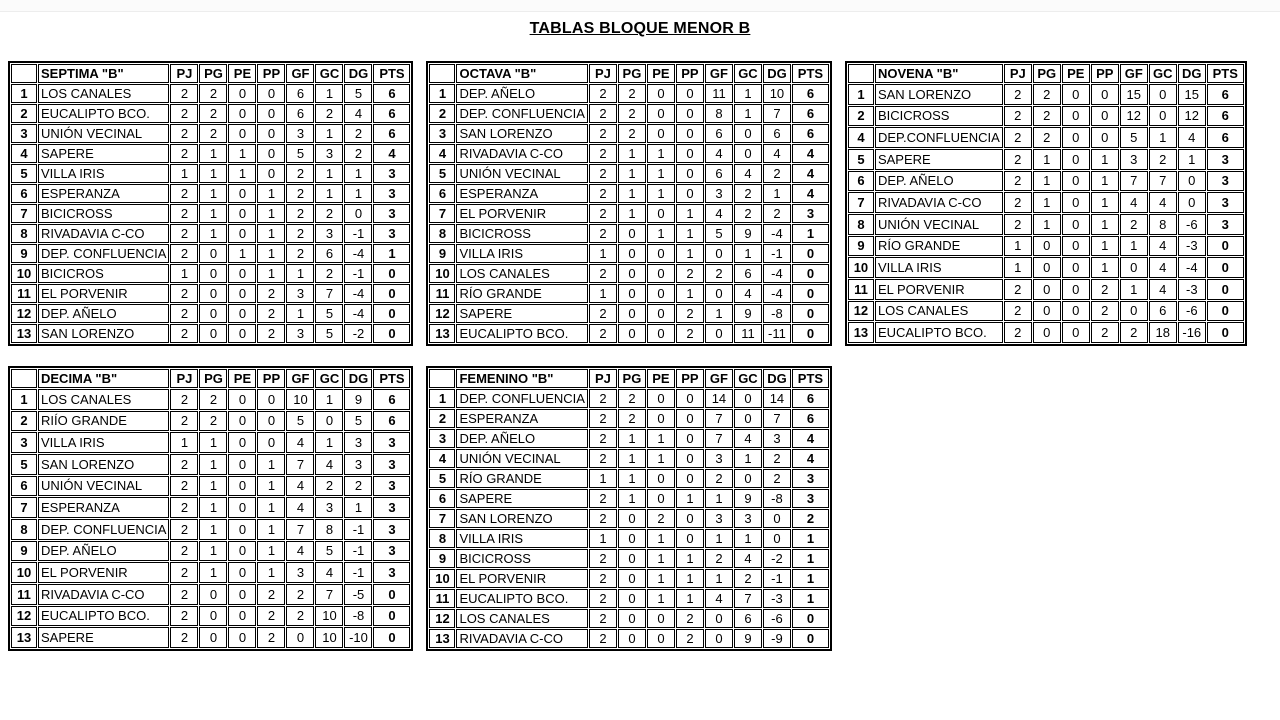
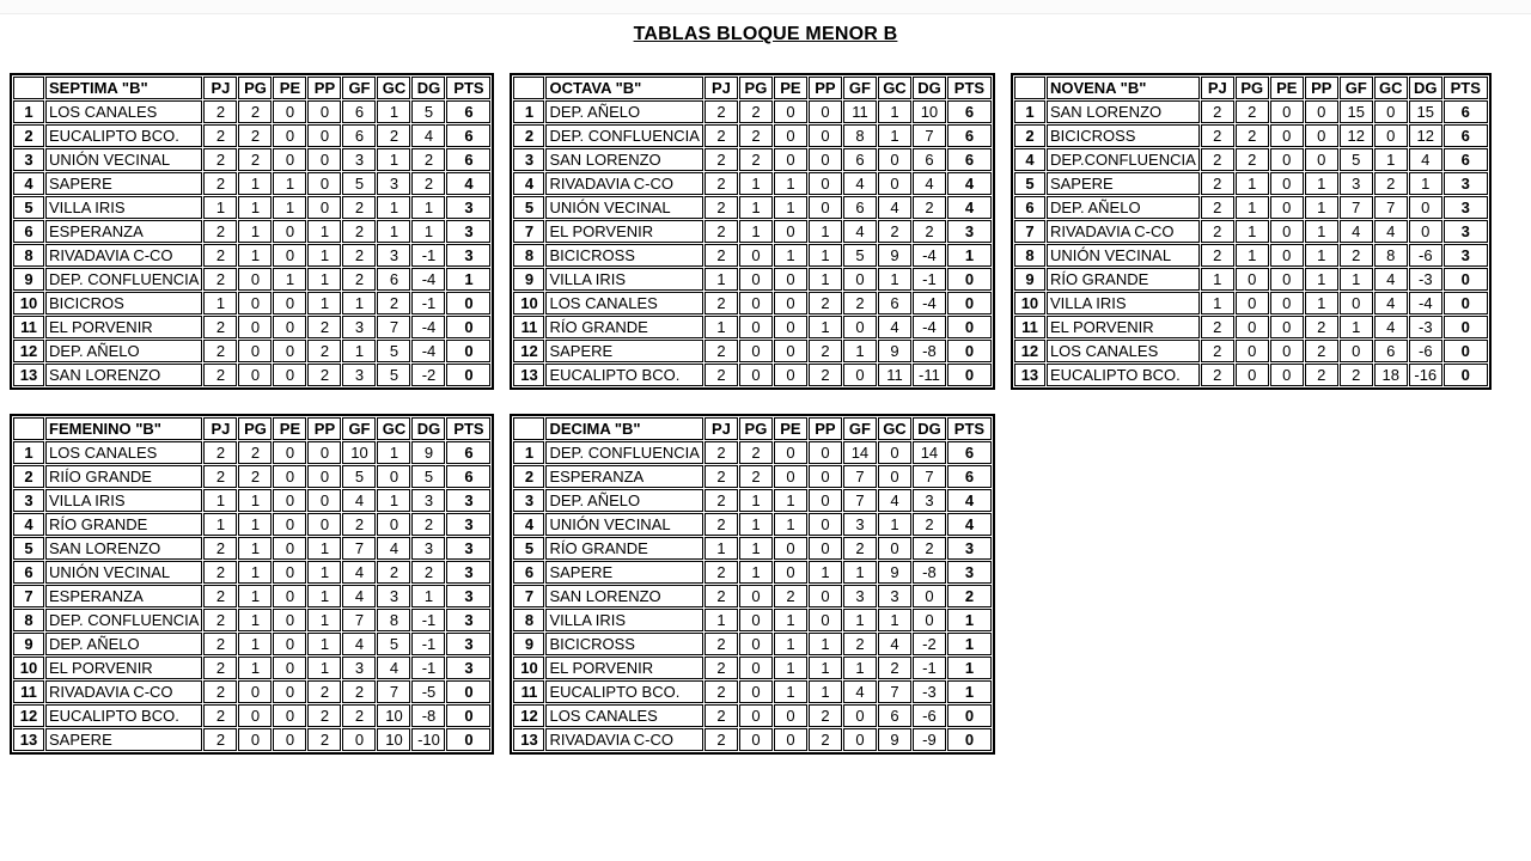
  TABLAS BLOQUE MENOR B
  	SEPTIMA "B"	PJ	PG	PE	PP	GF	GC	DG	PTS
  1	LOS CANALES	2	2	0	0	6	1	5	6
  2	EUCALIPTO BCO.	2	2	0	0	6	2	4	6
  3	UNIÓN VECINAL	2	2	0	0	3	1	2	6
  4	SAPERE	2	1	1	0	5	3	2	4
  5	VILLA IRIS	1	1	1	0	2	1	1	3
  6	ESPERANZA	2	1	0	1	2	1	1	3
- 7	BICICROSS	2	1	0	1	2	2	0	3
  8	RIVADAVIA C-CO	2	1	0	1	2	3	-1	3
  9	DEP. CONFLUENCIA	2	0	1	1	2	6	-4	1
  10	BICICROS	1	0	0	1	1	2	-1	0
  11	EL PORVENIR	2	0	0	2	3	7	-4	0
  12	DEP. AÑELO	2	0	0	2	1	5	-4	0
  13	SAN LORENZO	2	0	0	2	3	5	-2	0
  	OCTAVA "B"	PJ	PG	PE	PP	GF	GC	DG	PTS
  1	DEP. AÑELO	2	2	0	0	11	1	10	6
  2	DEP. CONFLUENCIA	2	2	0	0	8	1	7	6
  3	SAN LORENZO	2	2	0	0	6	0	6	6
  4	RIVADAVIA C-CO	2	1	1	0	4	0	4	4
  5	UNIÓN VECINAL	2	1	1	0	6	4	2	4
- 6	ESPERANZA	2	1	1	0	3	2	1	4
  7	EL PORVENIR	2	1	0	1	4	2	2	3
  8	BICICROSS	2	0	1	1	5	9	-4	1
  9	VILLA IRIS	1	0	0	1	0	1	-1	0
  10	LOS CANALES	2	0	0	2	2	6	-4	0
  11	RÍO GRANDE	1	0	0	1	0	4	-4	0
  12	SAPERE	2	0	0	2	1	9	-8	0
  13	EUCALIPTO BCO.	2	0	0	2	0	11	-11	0
  	NOVENA "B"	PJ	PG	PE	PP	GF	GC	DG	PTS
  1	SAN LORENZO	2	2	0	0	15	0	15	6
  2	BICICROSS	2	2	0	0	12	0	12	6
  4	DEP.CONFLUENCIA	2	2	0	0	5	1	4	6
  5	SAPERE	2	1	0	1	3	2	1	3
  6	DEP. AÑELO	2	1	0	1	7	7	0	3
  7	RIVADAVIA C-CO	2	1	0	1	4	4	0	3
  8	UNIÓN VECINAL	2	1	0	1	2	8	-6	3
  9	RÍO GRANDE	1	0	0	1	1	4	-3	0
  10	VILLA IRIS	1	0	0	1	0	4	-4	0
  11	EL PORVENIR	2	0	0	2	1	4	-3	0
  12	LOS CANALES	2	0	0	2	0	6	-6	0
  13	EUCALIPTO BCO.	2	0	0	2	2	18	-16	0
- 	DECIMA "B"	PJ	PG	PE	PP	GF	GC	DG	PTS
+ 	FEMENINO "B"	PJ	PG	PE	PP	GF	GC	DG	PTS
  1	LOS CANALES	2	2	0	0	10	1	9	6
  2	RIÍO GRANDE	2	2	0	0	5	0	5	6
  3	VILLA IRIS	1	1	0	0	4	1	3	3
+ 4	RÍO GRANDE	1	1	0	0	2	0	2	3
  5	SAN LORENZO	2	1	0	1	7	4	3	3
  6	UNIÓN VECINAL	2	1	0	1	4	2	2	3
  7	ESPERANZA	2	1	0	1	4	3	1	3
  8	DEP. CONFLUENCIA	2	1	0	1	7	8	-1	3
  9	DEP. AÑELO	2	1	0	1	4	5	-1	3
  10	EL PORVENIR	2	1	0	1	3	4	-1	3
  11	RIVADAVIA C-CO	2	0	0	2	2	7	-5	0
  12	EUCALIPTO BCO.	2	0	0	2	2	10	-8	0
  13	SAPERE	2	0	0	2	0	10	-10	0
- 	FEMENINO "B"	PJ	PG	PE	PP	GF	GC	DG	PTS
+ 	DECIMA "B"	PJ	PG	PE	PP	GF	GC	DG	PTS
  1	DEP. CONFLUENCIA	2	2	0	0	14	0	14	6
  2	ESPERANZA	2	2	0	0	7	0	7	6
  3	DEP. AÑELO	2	1	1	0	7	4	3	4
  4	UNIÓN VECINAL	2	1	1	0	3	1	2	4
  5	RÍO GRANDE	1	1	0	0	2	0	2	3
  6	SAPERE	2	1	0	1	1	9	-8	3
  7	SAN LORENZO	2	0	2	0	3	3	0	2
  8	VILLA IRIS	1	0	1	0	1	1	0	1
  9	BICICROSS	2	0	1	1	2	4	-2	1
  10	EL PORVENIR	2	0	1	1	1	2	-1	1
  11	EUCALIPTO BCO.	2	0	1	1	4	7	-3	1
  12	LOS CANALES	2	0	0	2	0	6	-6	0
  13	RIVADAVIA C-CO	2	0	0	2	0	9	-9	0
